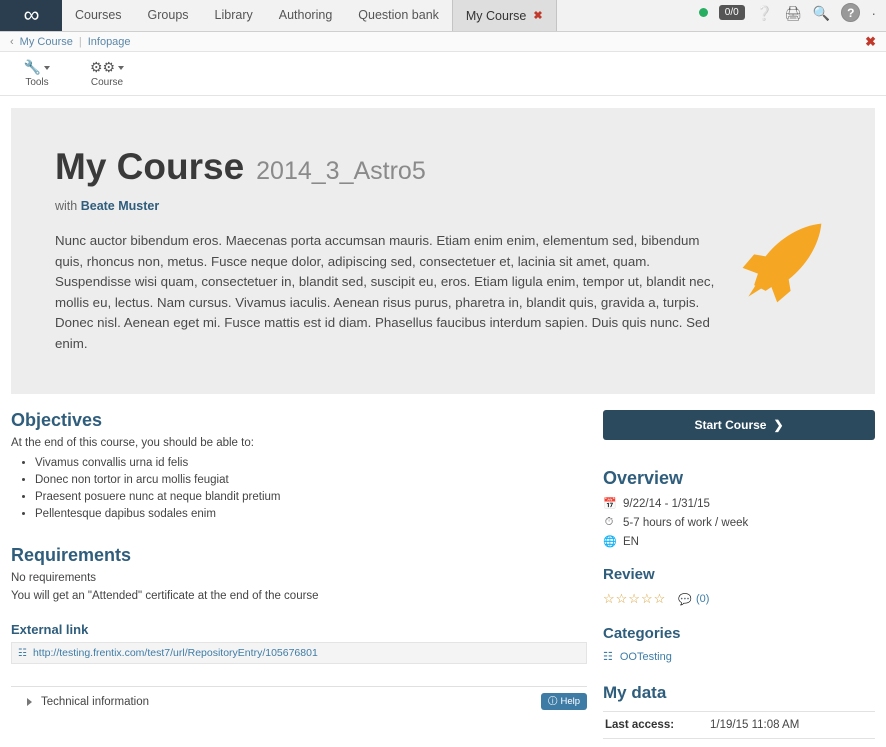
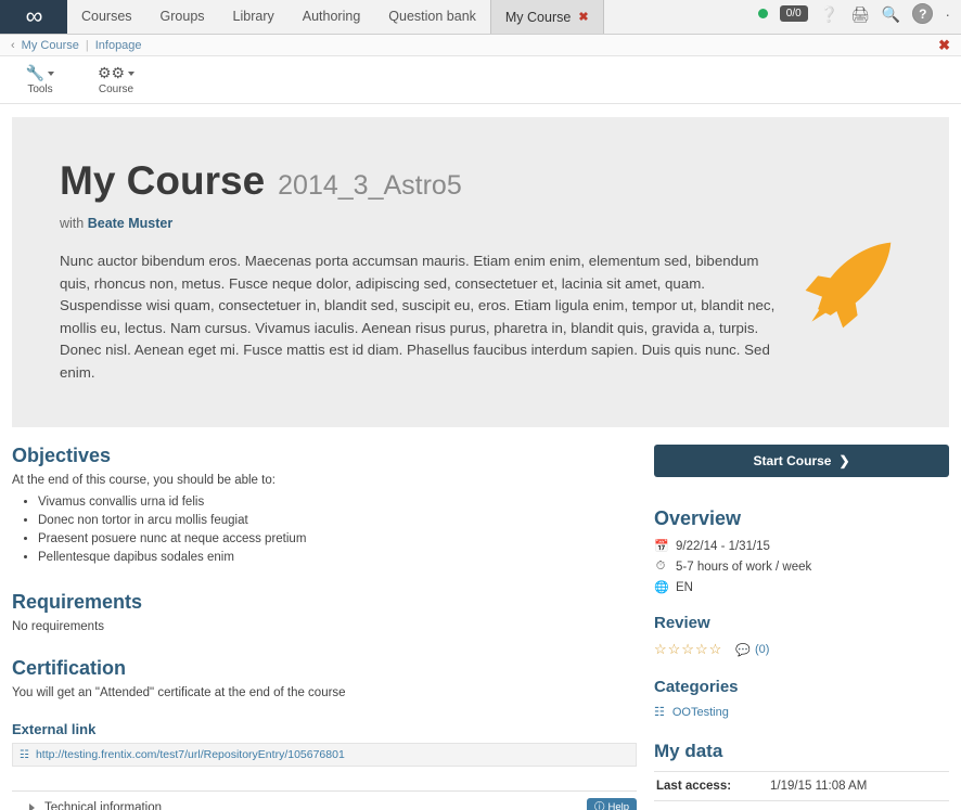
  ∞
  Courses
  Groups
  Library
  Authoring
  Question bank
  My Course
  ✖
  0/0
  ❔
  🖨
  🔍
  ?
  ·
  ‹
  My Course
  |
  Infopage
  ✖
  🔧
  Tools
  ⚙⚙
  Course
  My Course
  2014_3_Astro5
  with Beate Muster
  Nunc auctor bibendum eros. Maecenas porta accumsan mauris. Etiam enim enim, elementum sed, bibendum quis, rhoncus non, metus. Fusce neque dolor, adipiscing sed, consectetuer et, lacinia sit amet, quam. Suspendisse wisi quam, consectetuer in, blandit sed, suscipit eu, eros. Etiam ligula enim, tempor ut, blandit nec, mollis eu, lectus. Nam cursus. Vivamus iaculis. Aenean risus purus, pharetra in, blandit quis, gravida a, turpis. Donec nisl. Aenean eget mi. Fusce mattis est id diam. Phasellus faucibus interdum sapien. Duis quis nunc. Sed enim.
  Objectives
  At the end of this course, you should be able to:
  Vivamus convallis urna id felis
  Donec non tortor in arcu mollis feugiat
- Praesent posuere nunc at neque blandit pretium
+ Praesent posuere nunc at neque access pretium
  Pellentesque dapibus sodales enim
  Requirements
  No requirements
+ Certification
  You will get an "Attended" certificate at the end of the course
  External link
  ☷
  http://testing.frentix.com/test7/url/RepositoryEntry/105676801
  Technical information
  ⓘ
  Help
  Start Course
  ❯
  Overview
  📅
  9/22/14 - 1/31/15
  ⏱
  5-7 hours of work / week
  🌐
  EN
  Review
  ☆☆☆☆☆
  💬
  (0)
  Categories
  ☷
  OOTesting
  My data
  Last access:	1/19/15 11:08 AM
